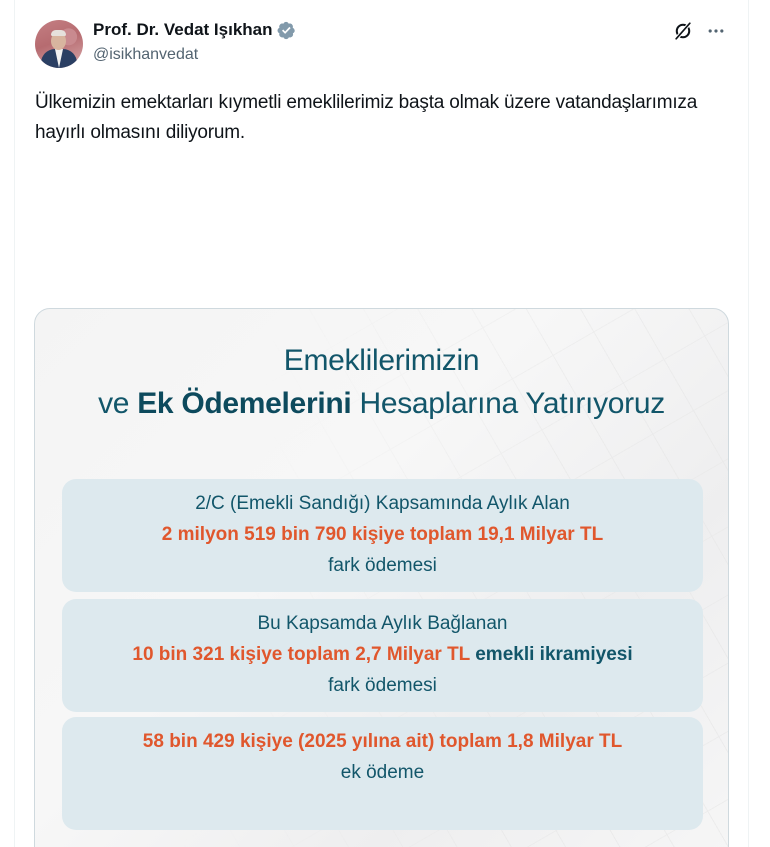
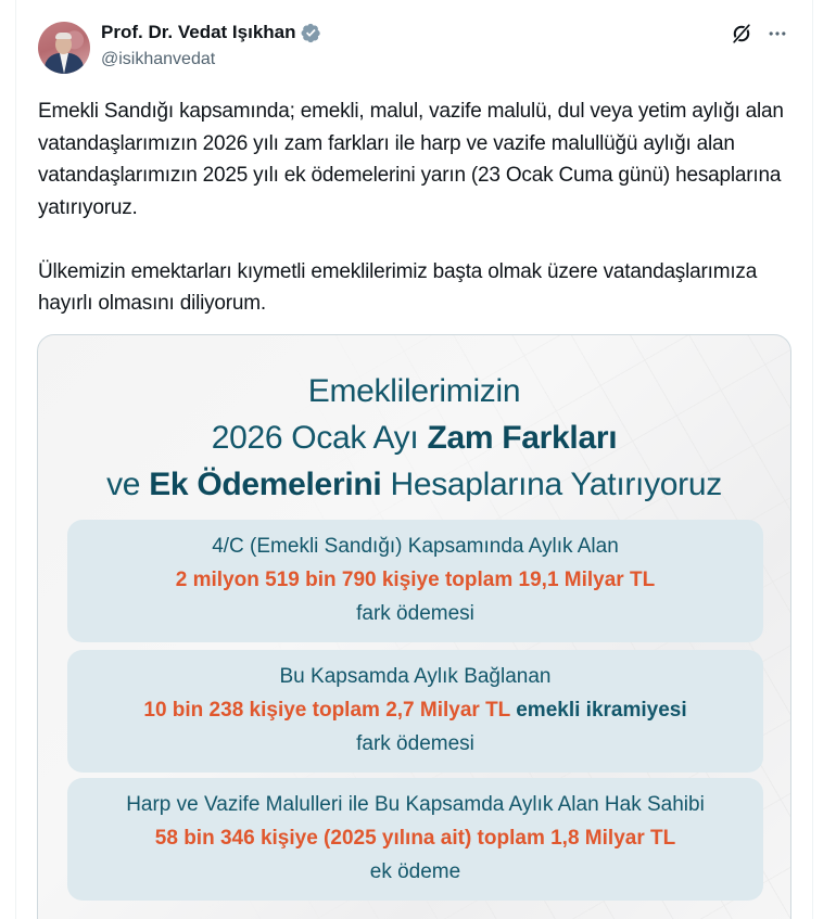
  Prof. Dr. Vedat Işıkhan
  @isikhanvedat
+ Emekli Sandığı kapsamında; emekli, malul, vazife malulü, dul veya yetim aylığı alan vatandaşlarımızın 2026 yılı zam farkları ile harp ve vazife malullüğü aylığı alan vatandaşlarımızın 2025 yılı ek ödemelerini yarın (23 Ocak Cuma günü) hesaplarına yatırıyoruz.
  Ülkemizin emektarları kıymetli emeklilerimiz başta olmak üzere vatandaşlarımıza hayırlı olmasını diliyorum.
  Emeklilerimizin
+ 2026 Ocak Ayı Zam Farkları
  ve Ek Ödemelerini Hesaplarına Yatırıyoruz
- 2/C (Emekli Sandığı) Kapsamında Aylık Alan
+ 4/C (Emekli Sandığı) Kapsamında Aylık Alan
  2 milyon 519 bin 790 kişiye toplam 19,1 Milyar TL
  fark ödemesi
  Bu Kapsamda Aylık Bağlanan
- 10 bin 321 kişiye toplam 2,7 Milyar TL emekli ikramiyesi
+ 10 bin 238 kişiye toplam 2,7 Milyar TL emekli ikramiyesi
  fark ödemesi
+ Harp ve Vazife Malulleri ile Bu Kapsamda Aylık Alan Hak Sahibi
- 58 bin 429 kişiye (2025 yılına ait) toplam 1,8 Milyar TL
+ 58 bin 346 kişiye (2025 yılına ait) toplam 1,8 Milyar TL
  ek ödeme
